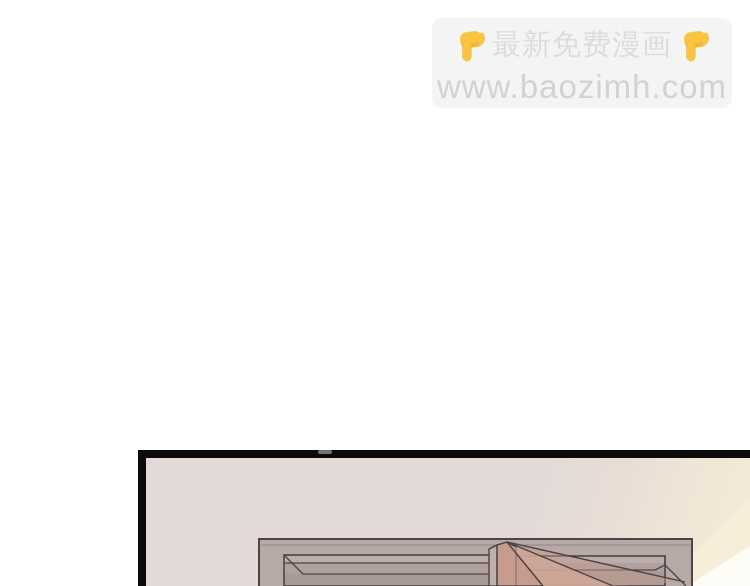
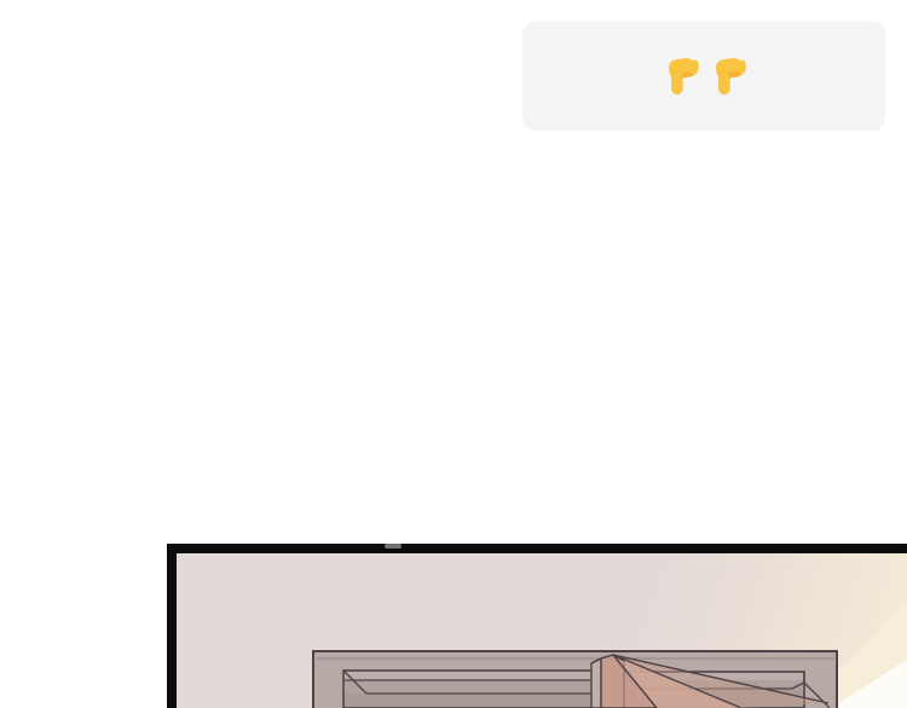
- 最新免费漫画
- www.baozimh.com
